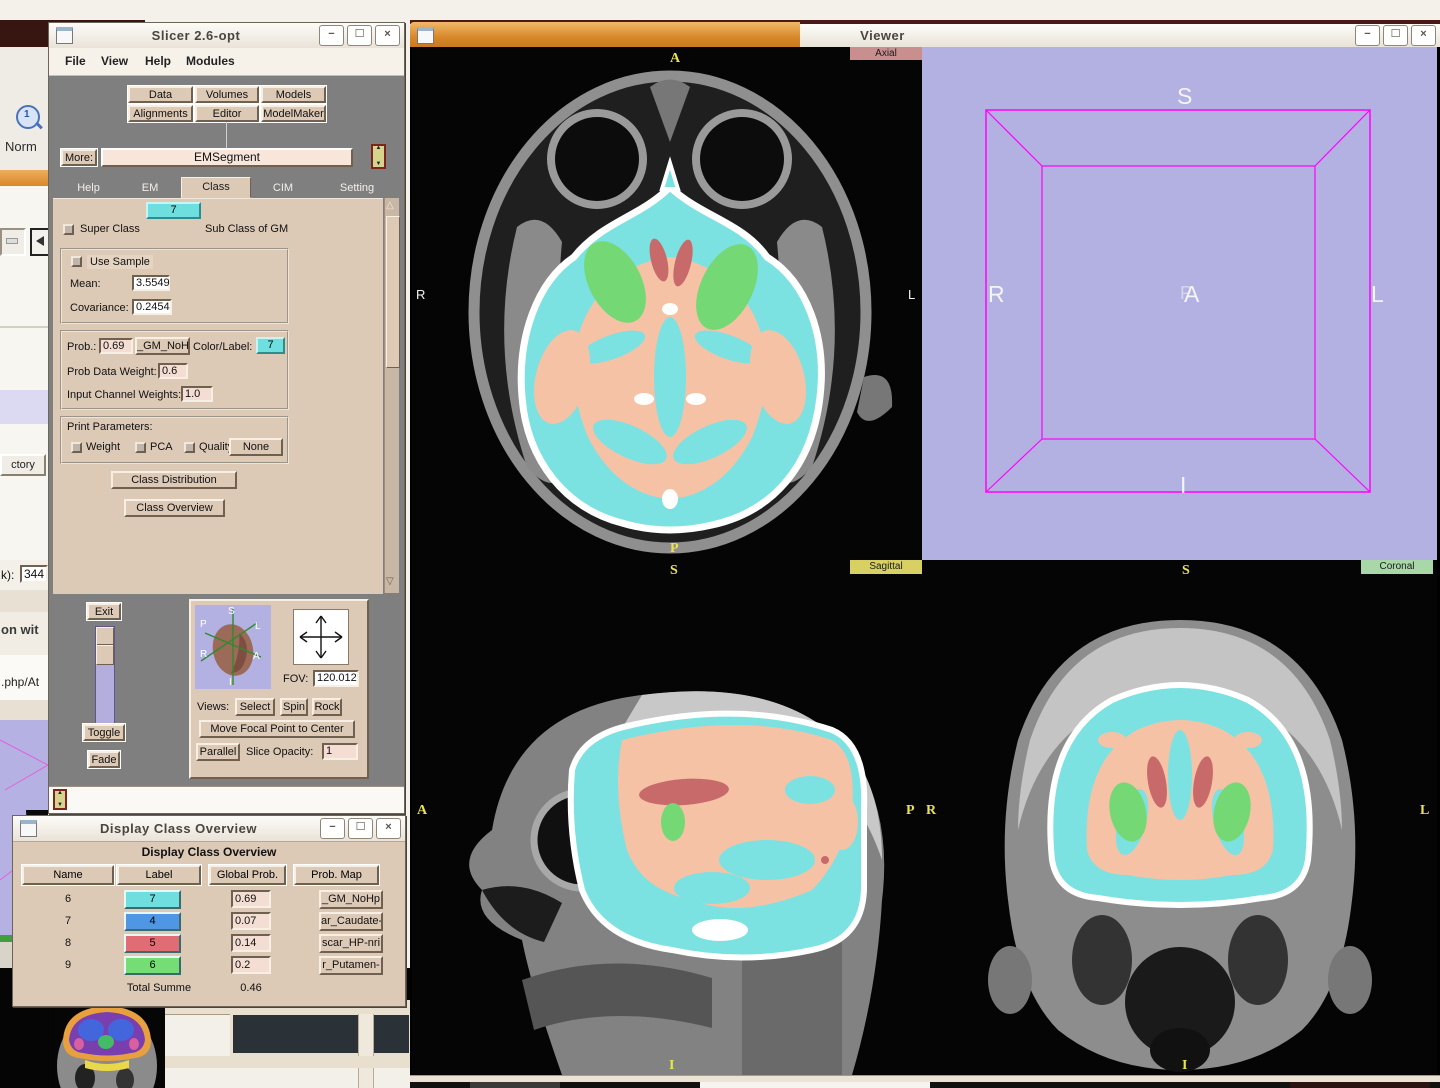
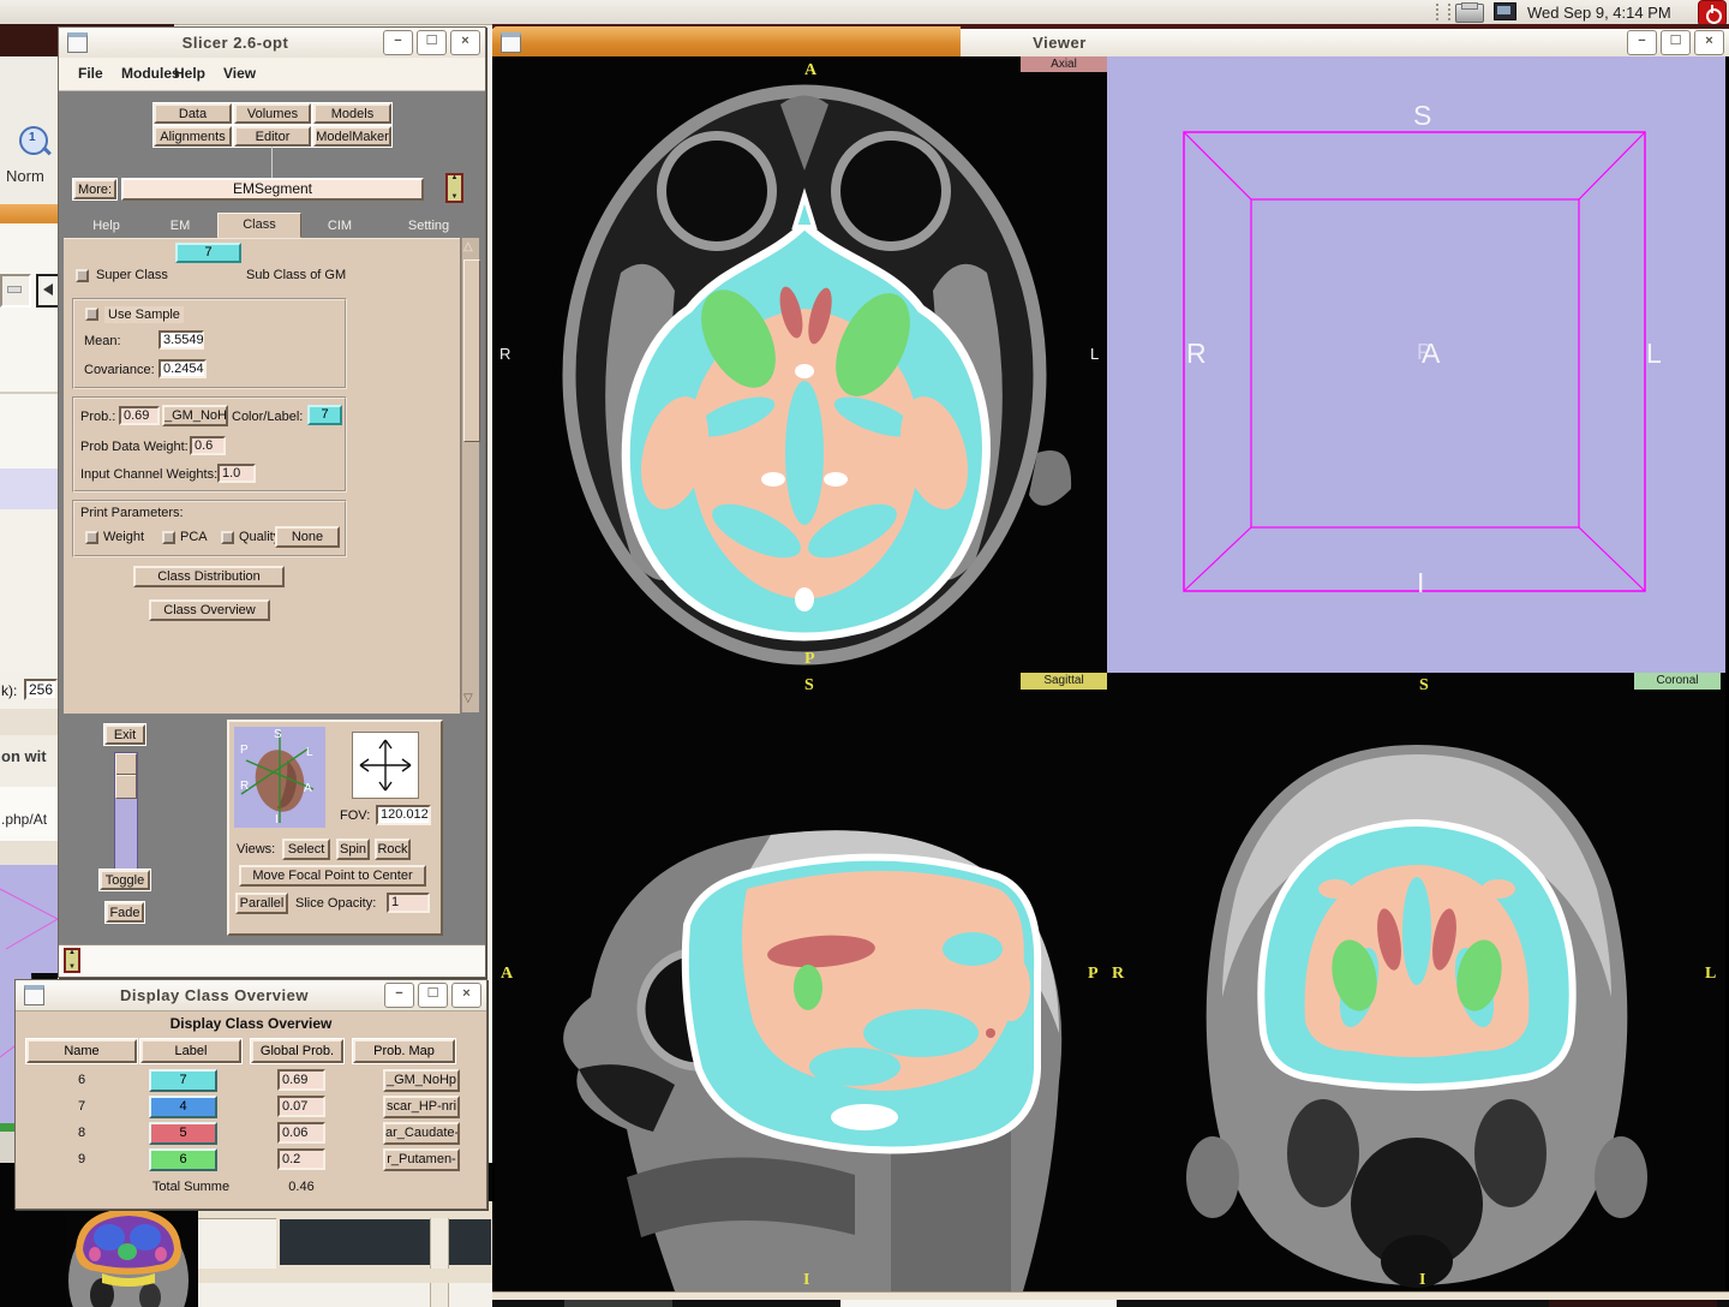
+ Wed Sep 9, 4:14 PM
  1
  Norm
- ctory
  k):
- 344
+ 256
  on wit
  .php/At
  Viewer
  −
  ☐
  ×
  A
  R
  L
  P
  Axial
  S
  R
  P
  A
  L
  I
  S
  A
  P
  I
  Sagittal
  S
  R
  L
  I
  Coronal
  Slicer 2.6-opt
  −
  ☐
  ×
  File
- View
+ Modules
  Help
- Modules
+ View
  Data
  Volumes
  Models
  Alignments
  Editor
  ModelMaker
  More:
  EMSegment
  Help
  EM
  Class
  CIM
  Setting
  7
  Super Class
  Sub Class of GM
  Use Sample
  Mean:
  3.5549
  Covariance:
  0.2454
  Prob.:
  0.69
  _GM_NoH
  Color/Label:
  7
  Prob Data Weight:
  0.6
  Input Channel Weights:
  1.0
  Print Parameters:
  Weight
  PCA
  Qualit
  None
  Class Distribution
  Class Overview
  △
  ▽
  Exit
  Toggle
  Fade
  S
  P
  L
  R
  A
  I
  FOV:
  120.012
  Views:
  Select
  Spin
  Rock
  Move Focal Point to Center
  Parallel
  Slice Opacity:
  1
  Display Class Overview
  −
  ☐
  ×
  Display Class Overview
  Name
  Label
  Global Prob.
  Prob. Map
  6
  7
  0.69
  _GM_NoHp
  7
  4
  0.07
- ar_Caudate-
+ scar_HP-nri
  8
  5
- 0.14
+ 0.06
- scar_HP-nri
+ ar_Caudate-
  9
  6
  0.2
  r_Putamen-
  Total Summe
  0.46
